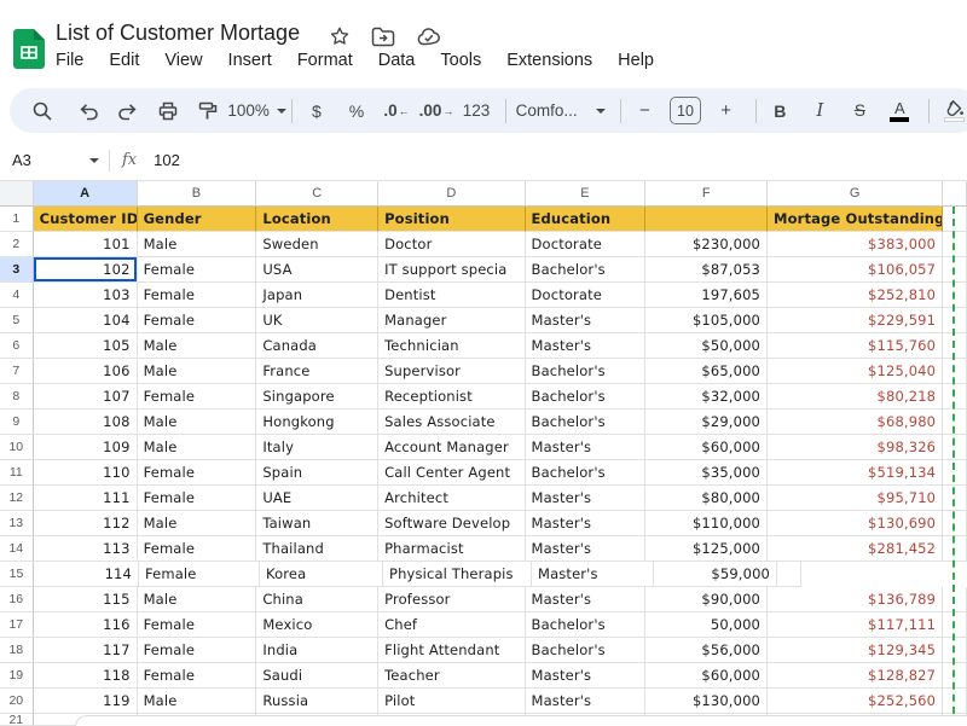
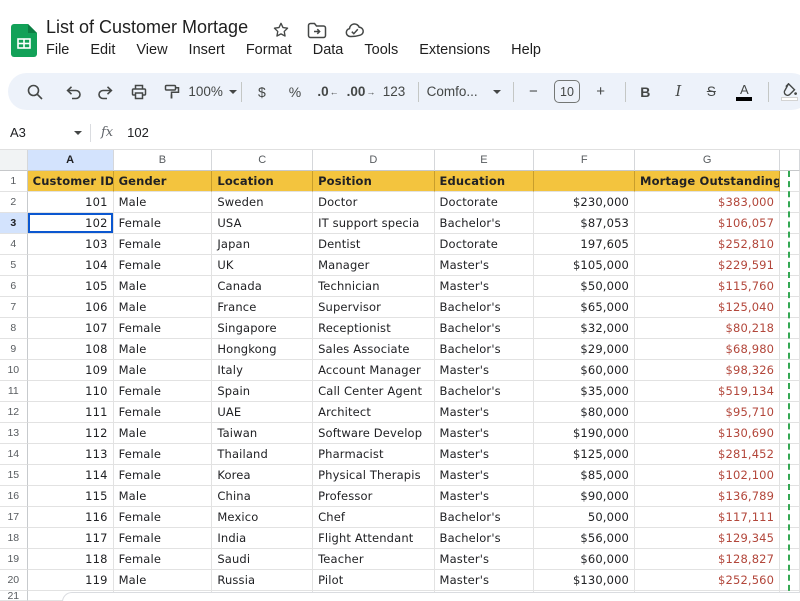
  List of Customer Mortage
  File
  Edit
  View
  Insert
  Format
  Data
  Tools
  Extensions
  Help
  100%
  $
  %
  .0
  ←
  .00
  →
  123
  Comfo...
  −
  10
  +
  B
  I
  S
  A
  A3
  fx
  102
  A
  B
  C
  D
  E
  F
  G
  1
  Customer ID
  Gender
  Location
  Position
  Education
  Mortage Outstanding
  2
  101
  Male
  Sweden
  Doctor
  Doctorate
  $230,000
  $383,000
  3
  102
  Female
  USA
  IT support specia
  Bachelor's
  $87,053
  $106,057
  4
  103
  Female
  Japan
  Dentist
  Doctorate
  197,605
  $252,810
  5
  104
  Female
  UK
  Manager
  Master's
  $105,000
  $229,591
  6
  105
  Male
  Canada
  Technician
  Master's
  $50,000
  $115,760
  7
  106
  Male
  France
  Supervisor
  Bachelor's
  $65,000
  $125,040
  8
  107
  Female
  Singapore
  Receptionist
  Bachelor's
  $32,000
  $80,218
  9
  108
  Male
  Hongkong
  Sales Associate
  Bachelor's
  $29,000
  $68,980
  10
  109
  Male
  Italy
  Account Manager
  Master's
  $60,000
  $98,326
  11
  110
  Female
  Spain
  Call Center Agent
  Bachelor's
  $35,000
  $519,134
  12
  111
  Female
  UAE
  Architect
  Master's
  $80,000
  $95,710
  13
  112
  Male
  Taiwan
  Software Develop
  Master's
- $110,000
+ $190,000
  $130,690
  14
  113
  Female
  Thailand
  Pharmacist
  Master's
  $125,000
  $281,452
  15
  114
  Female
  Korea
  Physical Therapis
  Master's
- $59,000
+ $85,000
+ $102,100
  16
  115
  Male
  China
  Professor
  Master's
  $90,000
  $136,789
  17
  116
  Female
  Mexico
  Chef
  Bachelor's
  50,000
  $117,111
  18
  117
  Female
  India
  Flight Attendant
  Bachelor's
  $56,000
  $129,345
  19
  118
  Female
  Saudi
  Teacher
  Master's
  $60,000
  $128,827
  20
  119
  Male
  Russia
  Pilot
  Master's
  $130,000
  $252,560
  21
